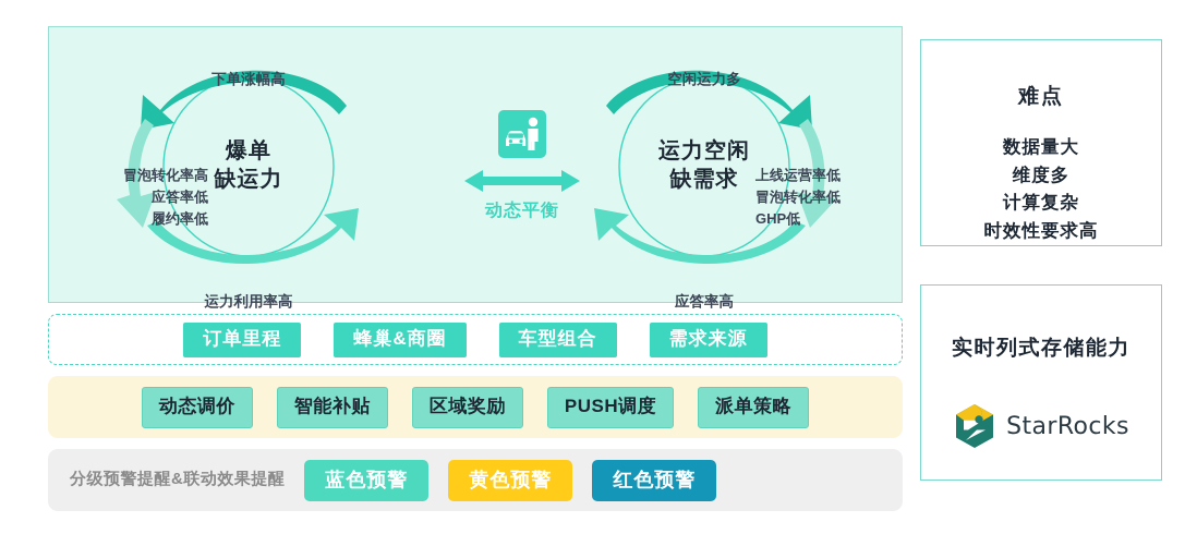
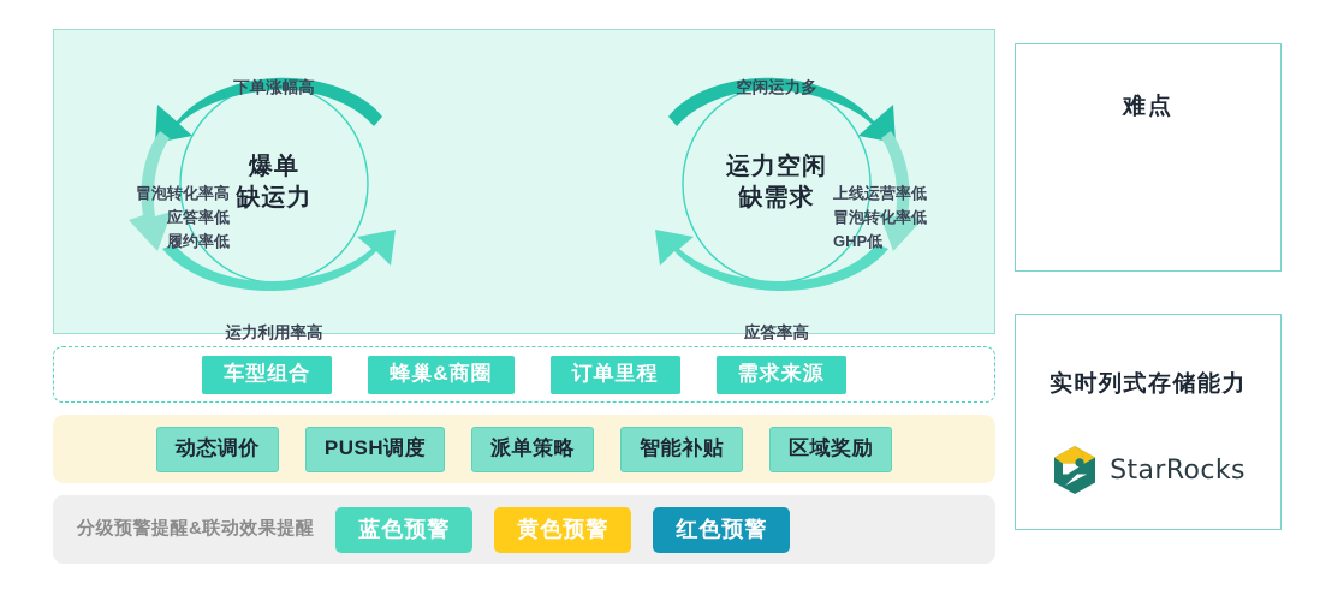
  爆单
  缺运力
  运力空闲
  缺需求
  下单涨幅高
  运力利用率高
  空闲运力多
  应答率高
  冒泡转化率高
  应答率低
  履约率低
  上线运营率低
  冒泡转化率低
  GHP低
- 动态平衡
- 订单里程
+ 车型组合
  蜂巢&商圈
- 车型组合
+ 订单里程
  需求来源
  动态调价
- 智能补贴
+ PUSH调度
- 区域奖励
+ 派单策略
- PUSH调度
+ 智能补贴
- 派单策略
+ 区域奖励
  分级预警提醒&联动效果提醒
  蓝色预警
  黄色预警
  红色预警
  难点
- 数据量大
- 维度多
- 计算复杂
- 时效性要求高
  实时列式存储能力
  StarRocks
